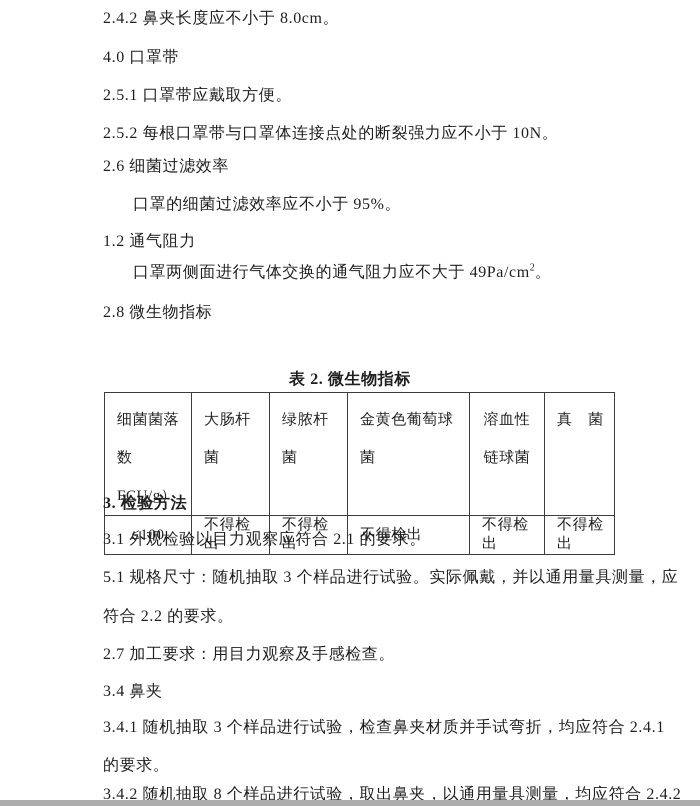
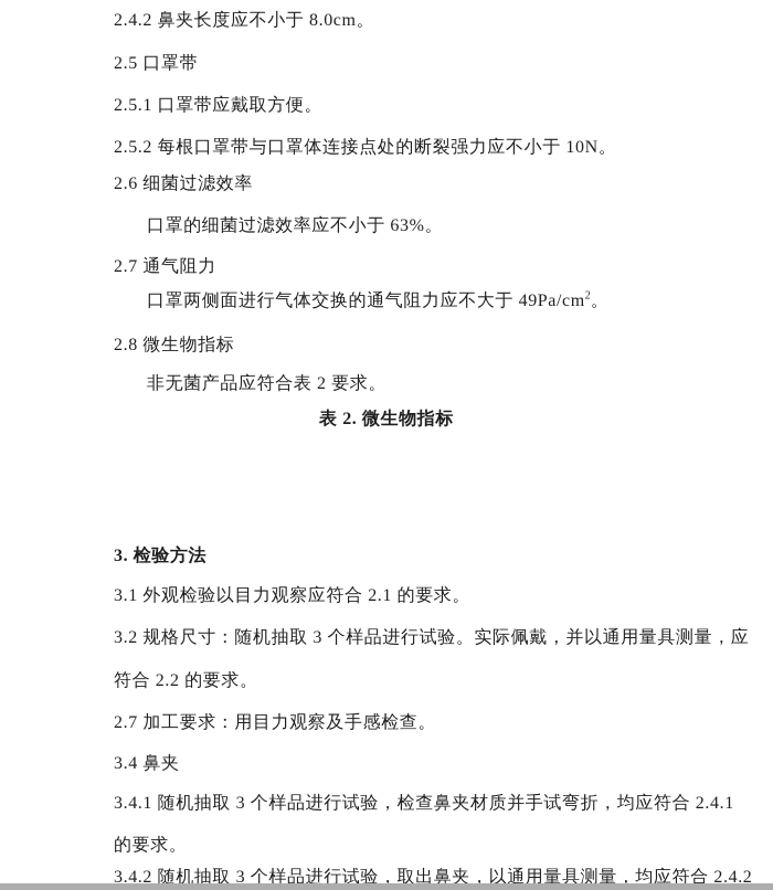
  2.4.2 鼻夹长度应不小于 8.0cm。
- 4.0 口罩带
+ 2.5 口罩带
  2.5.1 口罩带应戴取方便。
  2.5.2 每根口罩带与口罩体连接点处的断裂强力应不小于 10N。
  2.6 细菌过滤效率
- 口罩的细菌过滤效率应不小于 95%。
+ 口罩的细菌过滤效率应不小于 63%。
- 1.2 通气阻力
+ 2.7 通气阻力
  口罩两侧面进行气体交换的通气阻力应不大于 49Pa/cm2。
  2.8 微生物指标
+ 非无菌产品应符合表 2 要求。
  表 2. 微生物指标
- 细菌菌落 数 FCU/g）	大肠杆菌	绿脓杆菌	金黄色葡萄球菌	溶血性 链球菌	真 菌
- ≤100	不得检出	不得检出	不得检出	不得检出	不得检出
  3. 检验方法
  3.1 外观检验以目力观察应符合 2.1 的要求。
- 5.1 规格尺寸：随机抽取 3 个样品进行试验。实际佩戴，并以通用量具测量，应
+ 3.2 规格尺寸：随机抽取 3 个样品进行试验。实际佩戴，并以通用量具测量，应
  符合 2.2 的要求。
  2.7 加工要求：用目力观察及手感检查。
  3.4 鼻夹
  3.4.1 随机抽取 3 个样品进行试验，检查鼻夹材质并手试弯折，均应符合 2.4.1
  的要求。
- 3.4.2 随机抽取 8 个样品进行试验，取出鼻夹，以通用量具测量，均应符合 2.4.2
+ 3.4.2 随机抽取 3 个样品进行试验，取出鼻夹，以通用量具测量，均应符合 2.4.2
